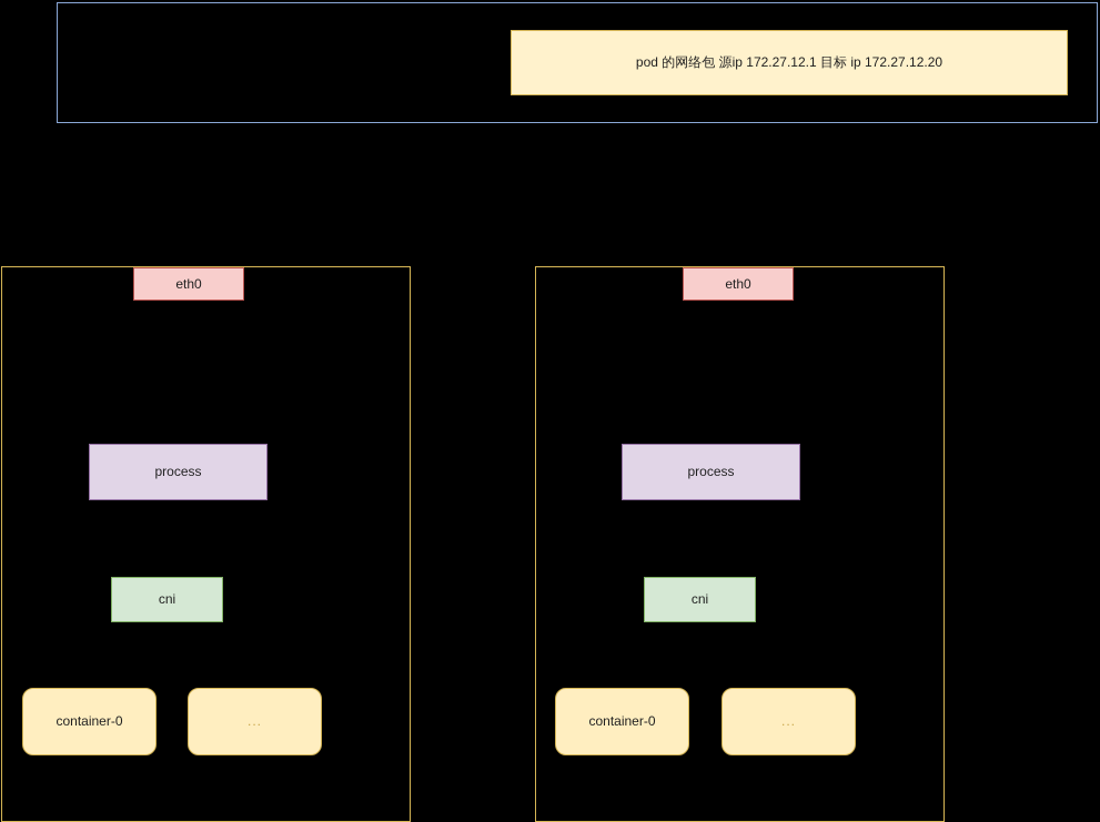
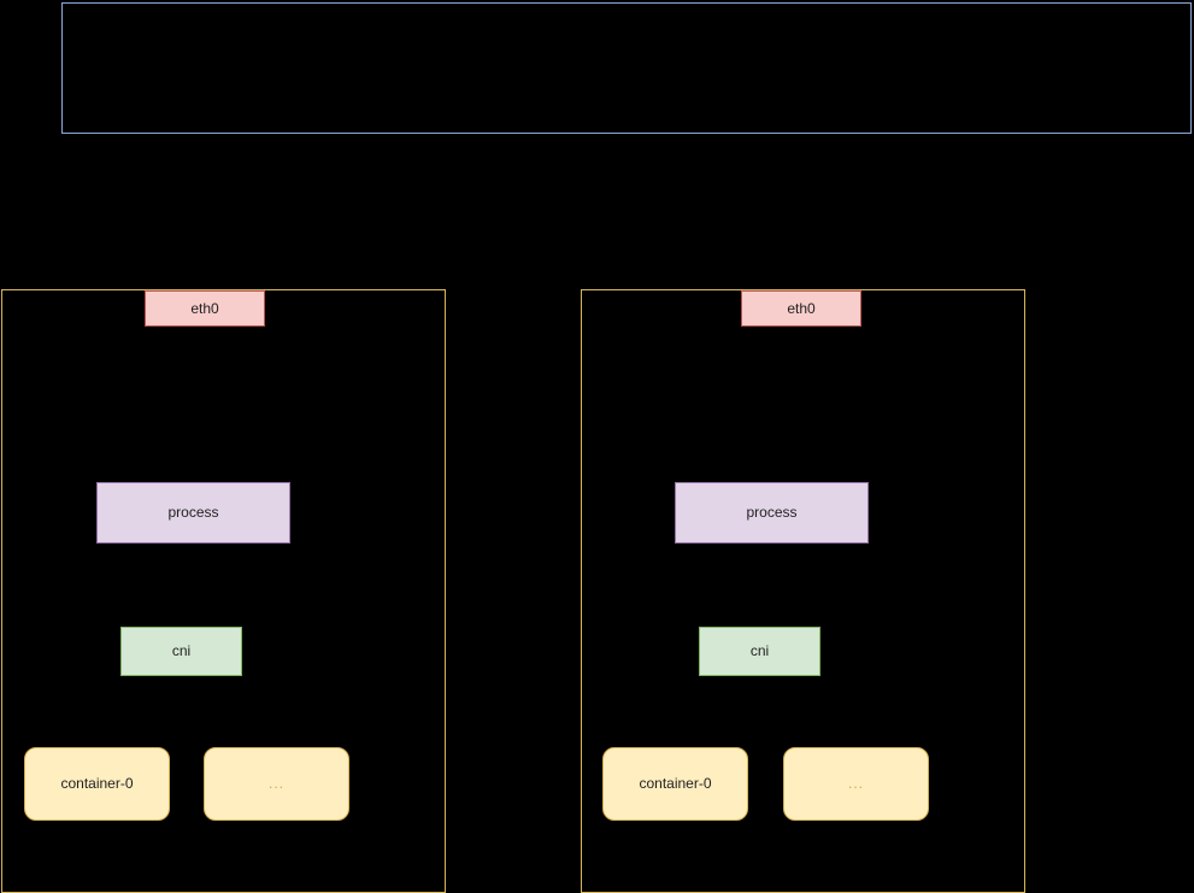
- pod 的网络包 源ip 172.27.12.1 目标 ip 172.27.12.20
  eth0
  process
  cni
  container-0
  ...
  eth0
  process
  cni
  container-0
  ...
